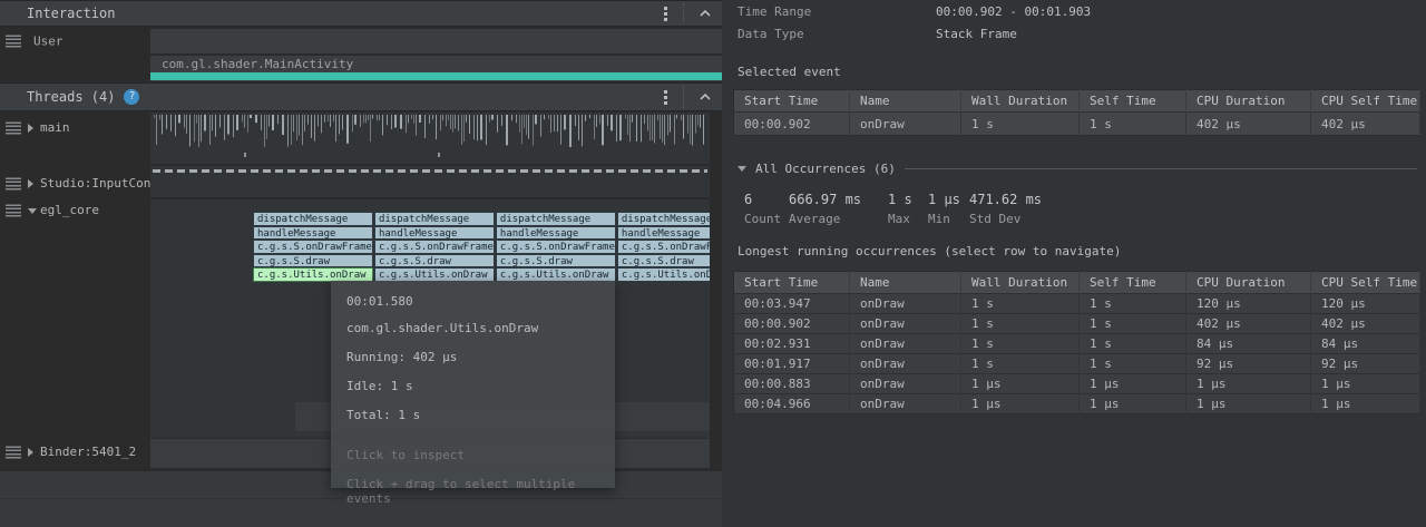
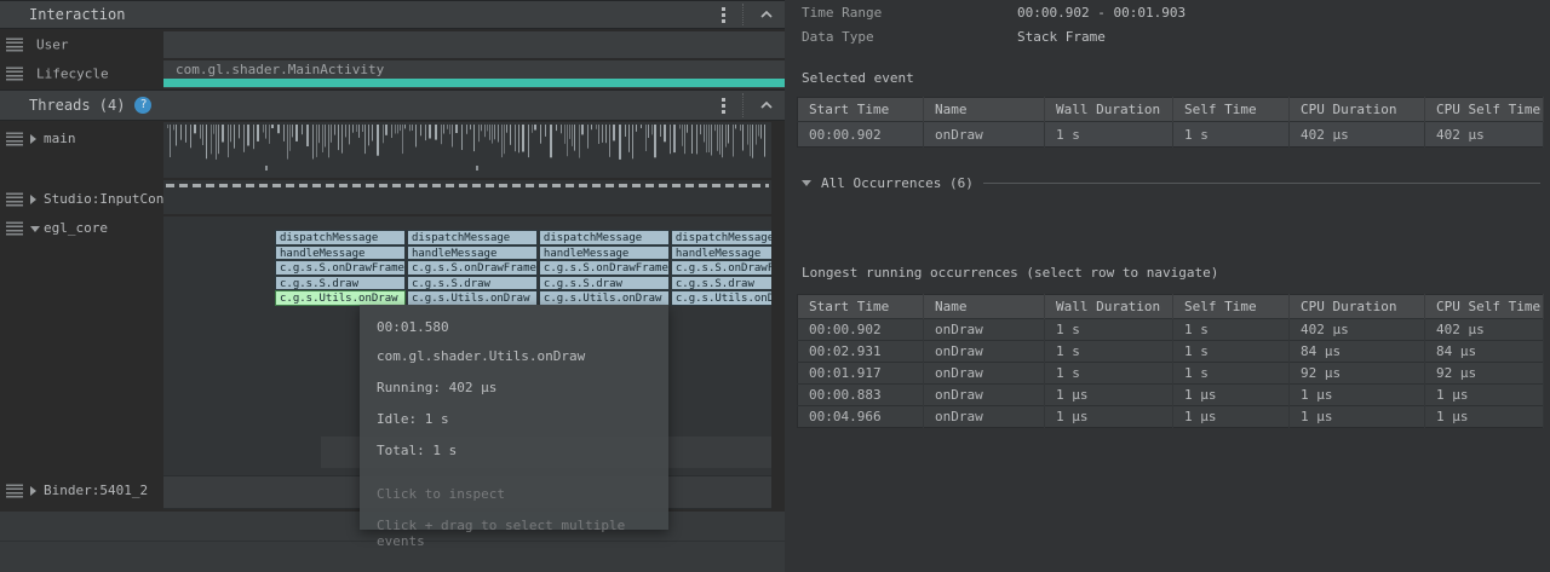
  Interaction
  User
+ Lifecycle
  com.gl.shader.MainActivity
  Threads (4)
  ?
  dispatchMessage
  handleMessage
  c.g.s.S.onDrawFrame
  c.g.s.S.draw
  c.g.s.Utils.onDraw
  dispatchMessage
  handleMessage
  c.g.s.S.onDrawFrame
  c.g.s.S.draw
  c.g.s.Utils.onDraw
  dispatchMessage
  handleMessage
  c.g.s.S.onDrawFrame
  c.g.s.S.draw
  c.g.s.Utils.onDraw
  dispatchMessag
  handleMessage
  c.g.s.S.onDraw
  c.g.s.S.draw
  c.g.s.Utils.on
  main
  Studio:InputCon
  egl_core
  Binder:5401_2
  00:01.580
  com.gl.shader.Utils.onDraw
  Running: 402 µs
  Idle: 1 s
  Total: 1 s
  Click to inspect
  Click + drag to select multiple events
  Time Range
  00:00.902 - 00:01.903
  Data Type
  Stack Frame
  Selected event
  Start Time	Name	Wall Duration	Self Time	CPU Duration	CPU Self Time
  00:00.902	onDraw	1 s	1 s	402 µs	402 µs
  All Occurrences (6)
- 6
- Count
- 666.97 ms
- Average
- 1 s
- Max
- 1 µs
- Min
- 471.62 ms
- Std Dev
  Longest running occurrences (select row to navigate)
  Start Time	Name	Wall Duration	Self Time	CPU Duration	CPU Self Time
- 00:03.947	onDraw	1 s	1 s	120 µs	120 µs
  00:00.902	onDraw	1 s	1 s	402 µs	402 µs
  00:02.931	onDraw	1 s	1 s	84 µs	84 µs
  00:01.917	onDraw	1 s	1 s	92 µs	92 µs
  00:00.883	onDraw	1 µs	1 µs	1 µs	1 µs
  00:04.966	onDraw	1 µs	1 µs	1 µs	1 µs
